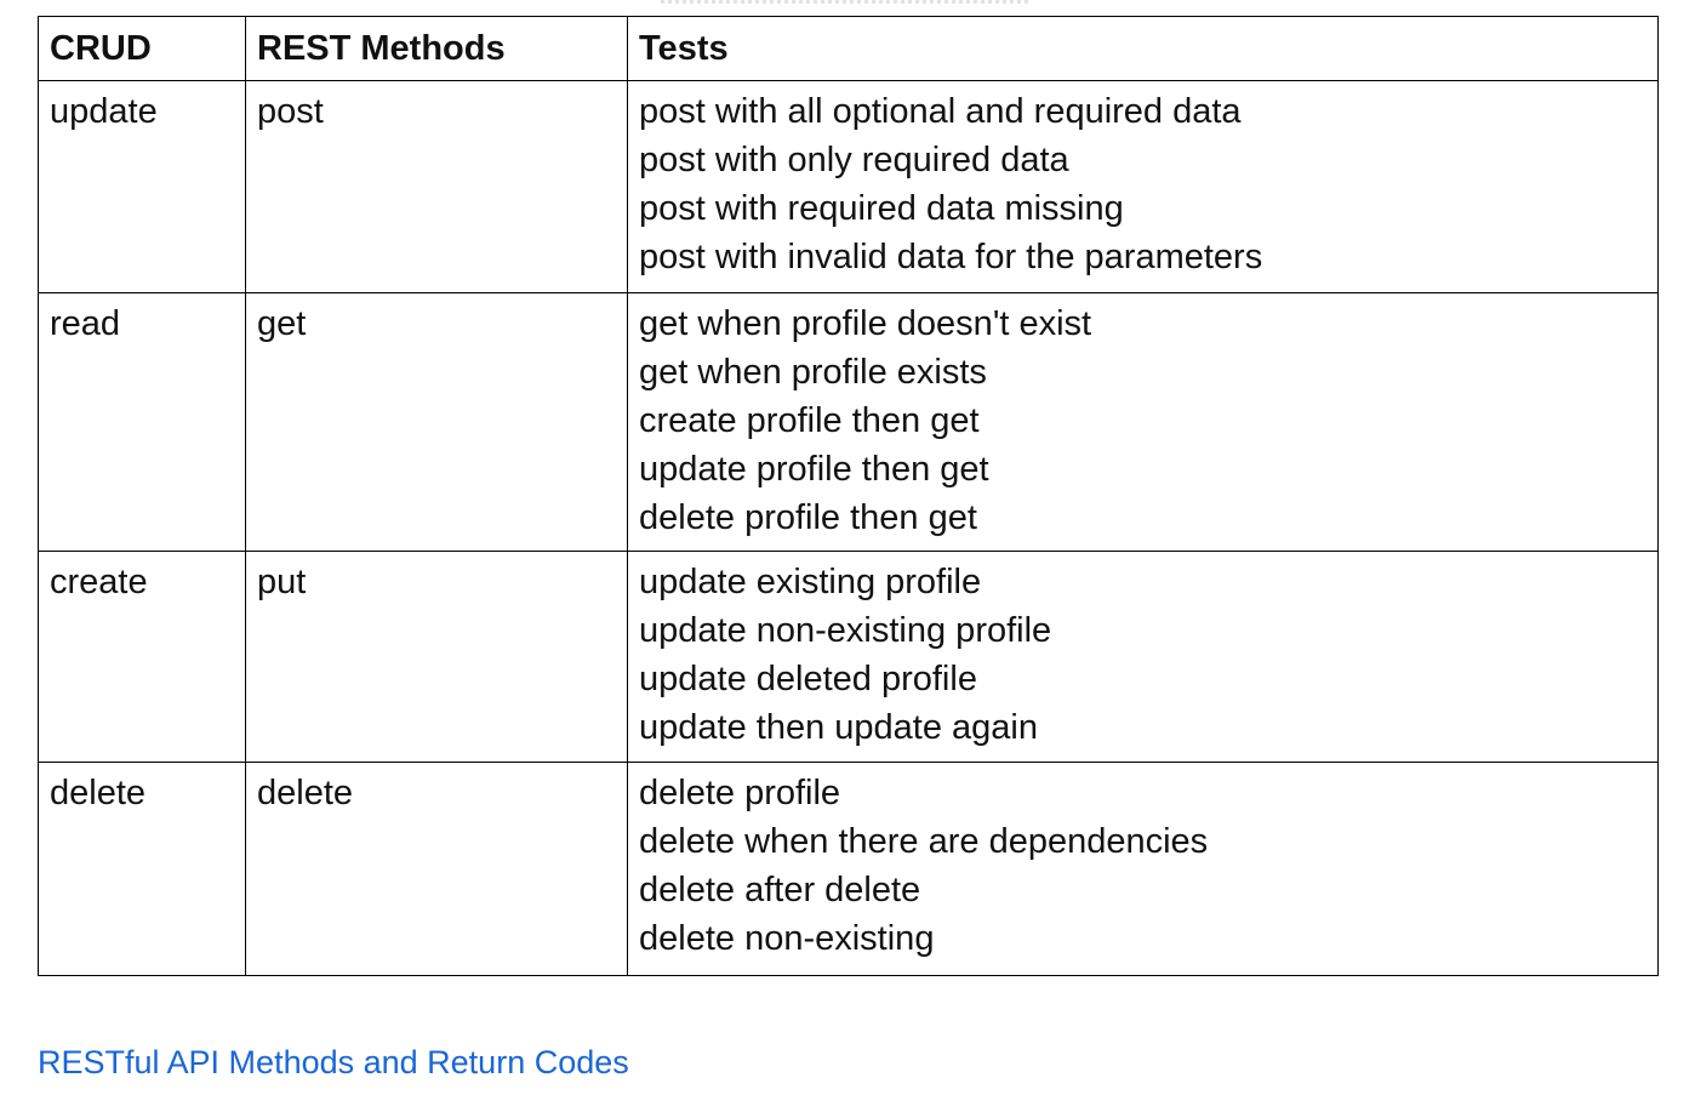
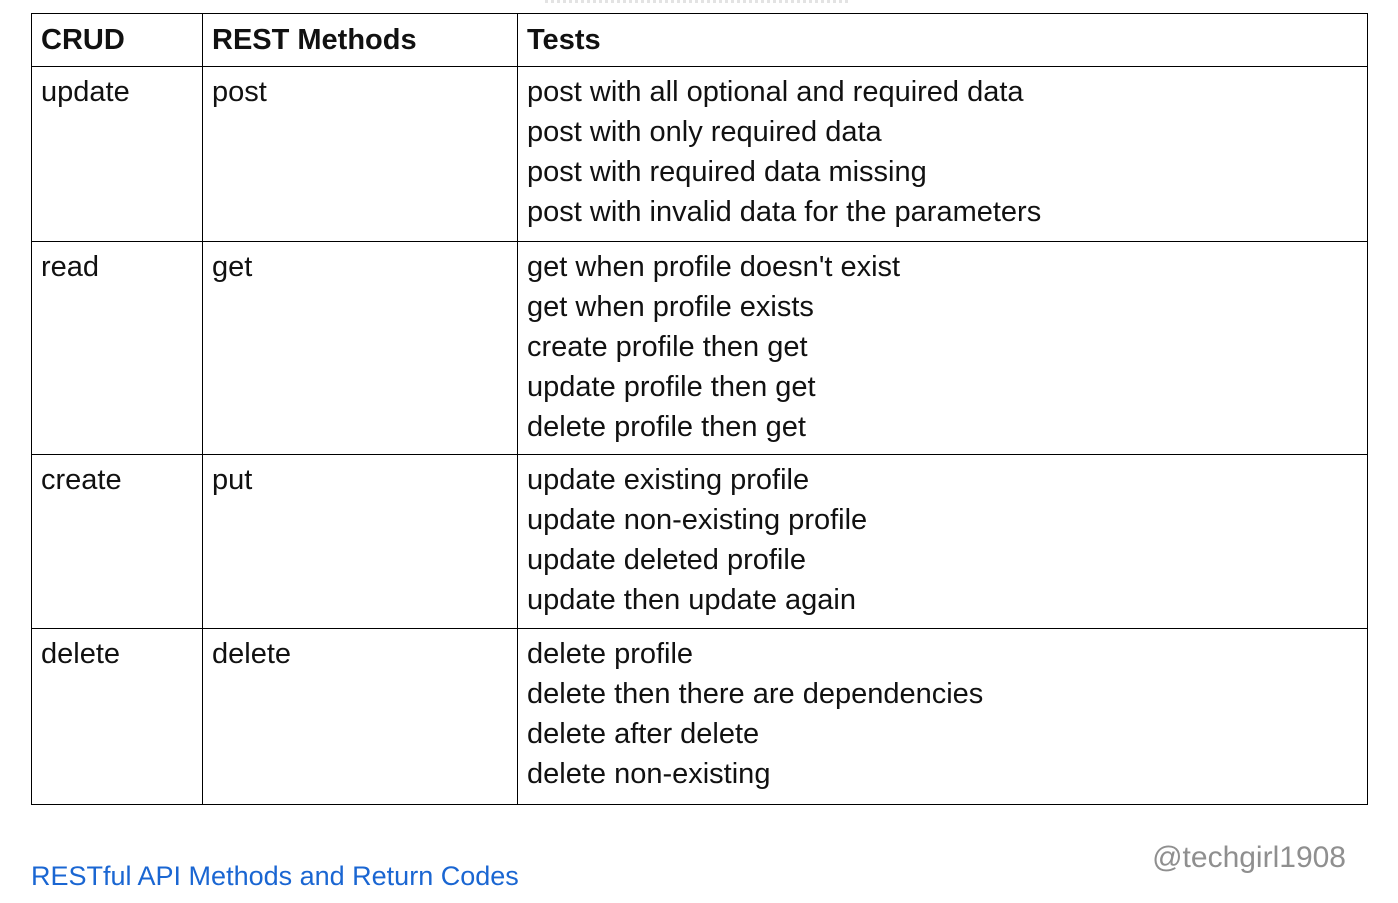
  CRUD	REST Methods	Tests
  update	post	post with all optional and required data post with only required data post with required data missing post with invalid data for the parameters
  read	get	get when profile doesn't exist get when profile exists create profile then get update profile then get delete profile then get
  create	put	update existing profile update non-existing profile update deleted profile update then update again
- delete	delete	delete profile delete when there are dependencies delete after delete delete non-existing
+ delete	delete	delete profile delete then there are dependencies delete after delete delete non-existing
  RESTful API Methods and Return Codes
+ @techgirl1908
